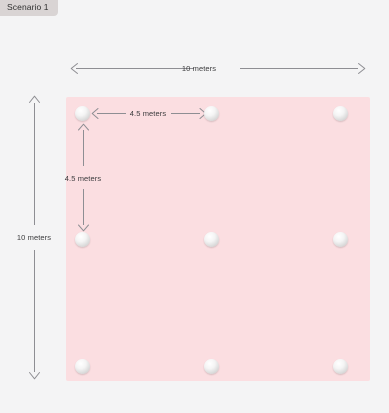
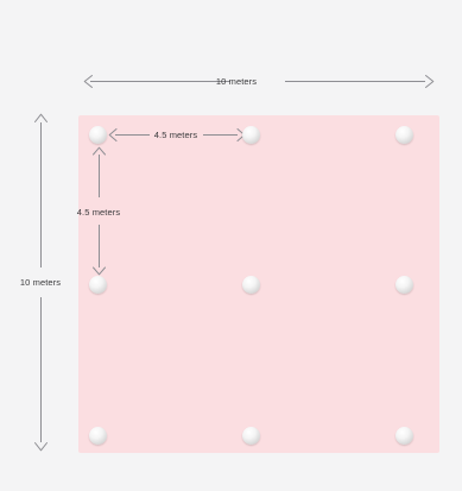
- Scenario 1
  10 meters
  10 meters
  4.5 meters
  4.5 meters
